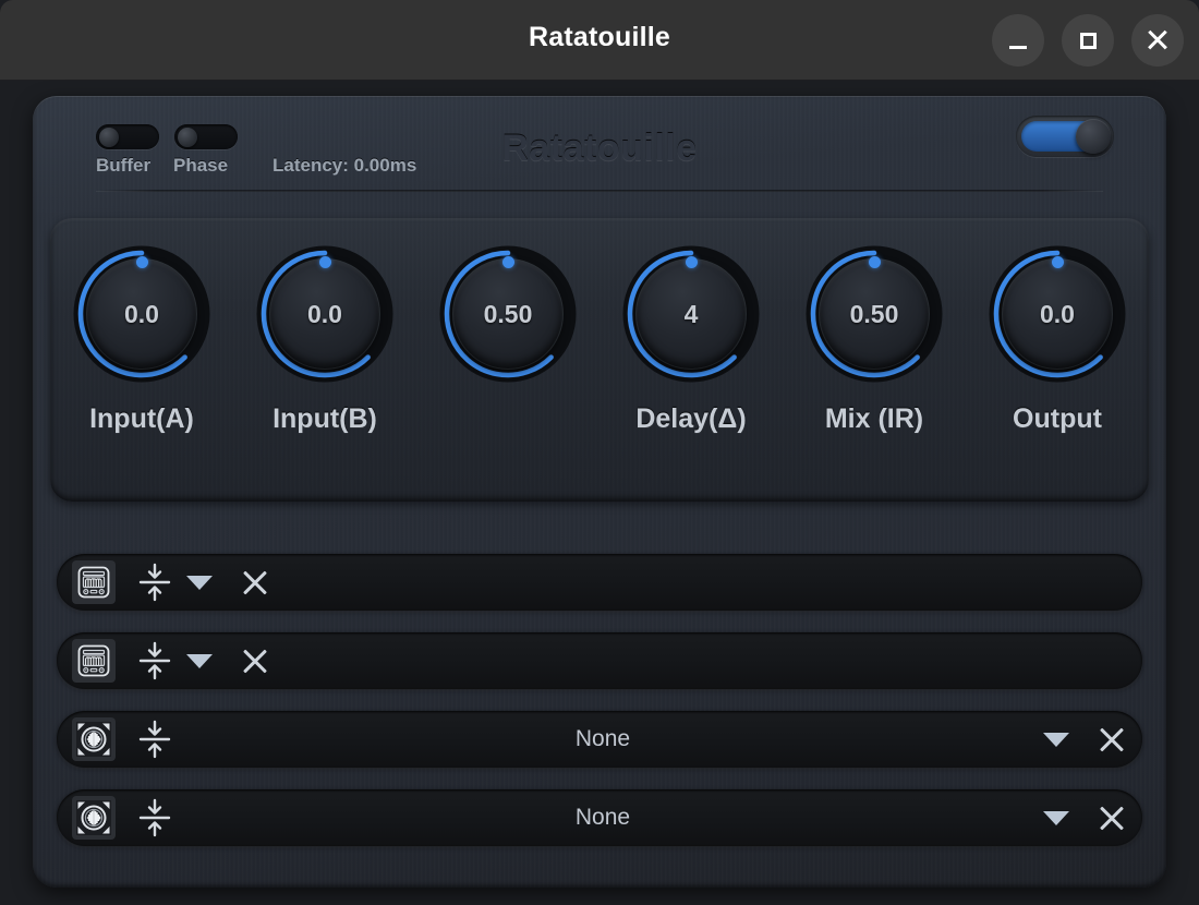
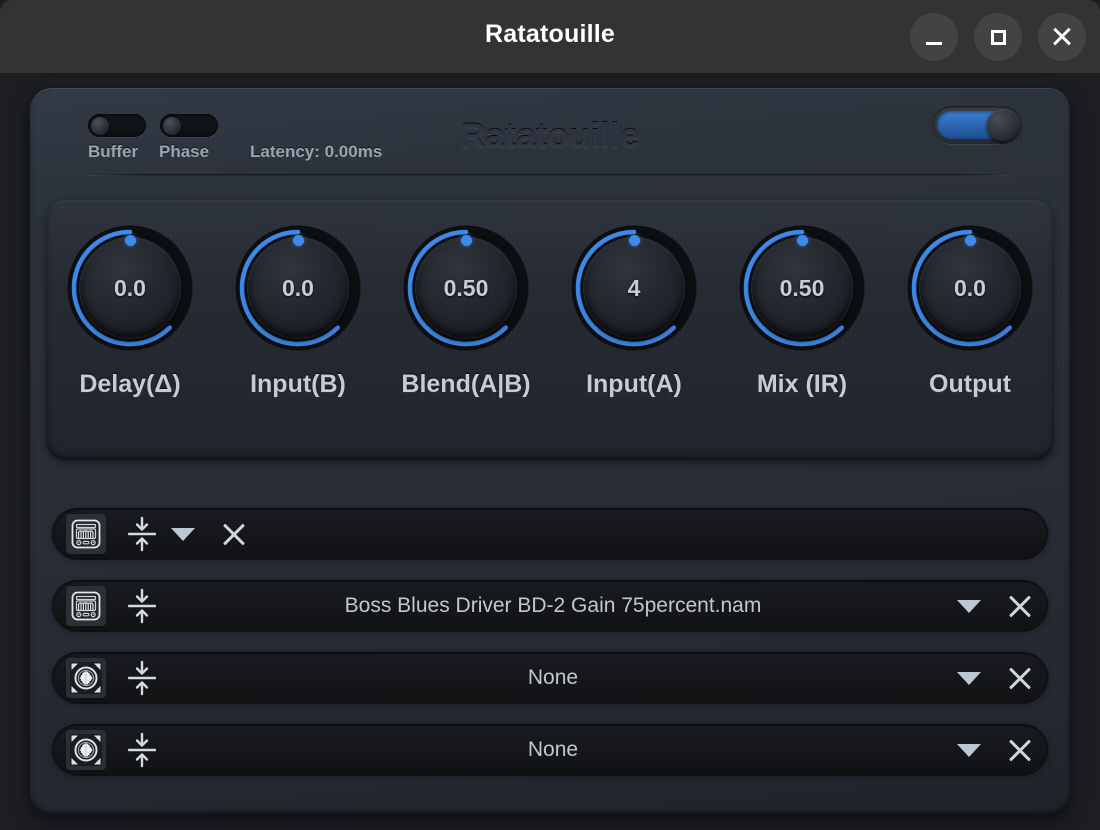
  Ratatouille
  Ratatouille
  Buffer
  Phase
  Latency: 0.00ms
  0.0
- Input(A)
+ Delay(Δ)
  0.0
  Input(B)
  0.50
+ Blend(A|B)
  4
- Delay(Δ)
+ Input(A)
  0.50
  Mix (IR)
  0.0
  Output
+ Boss Blues Driver BD-2 Gain 75percent.nam
  None
  None
